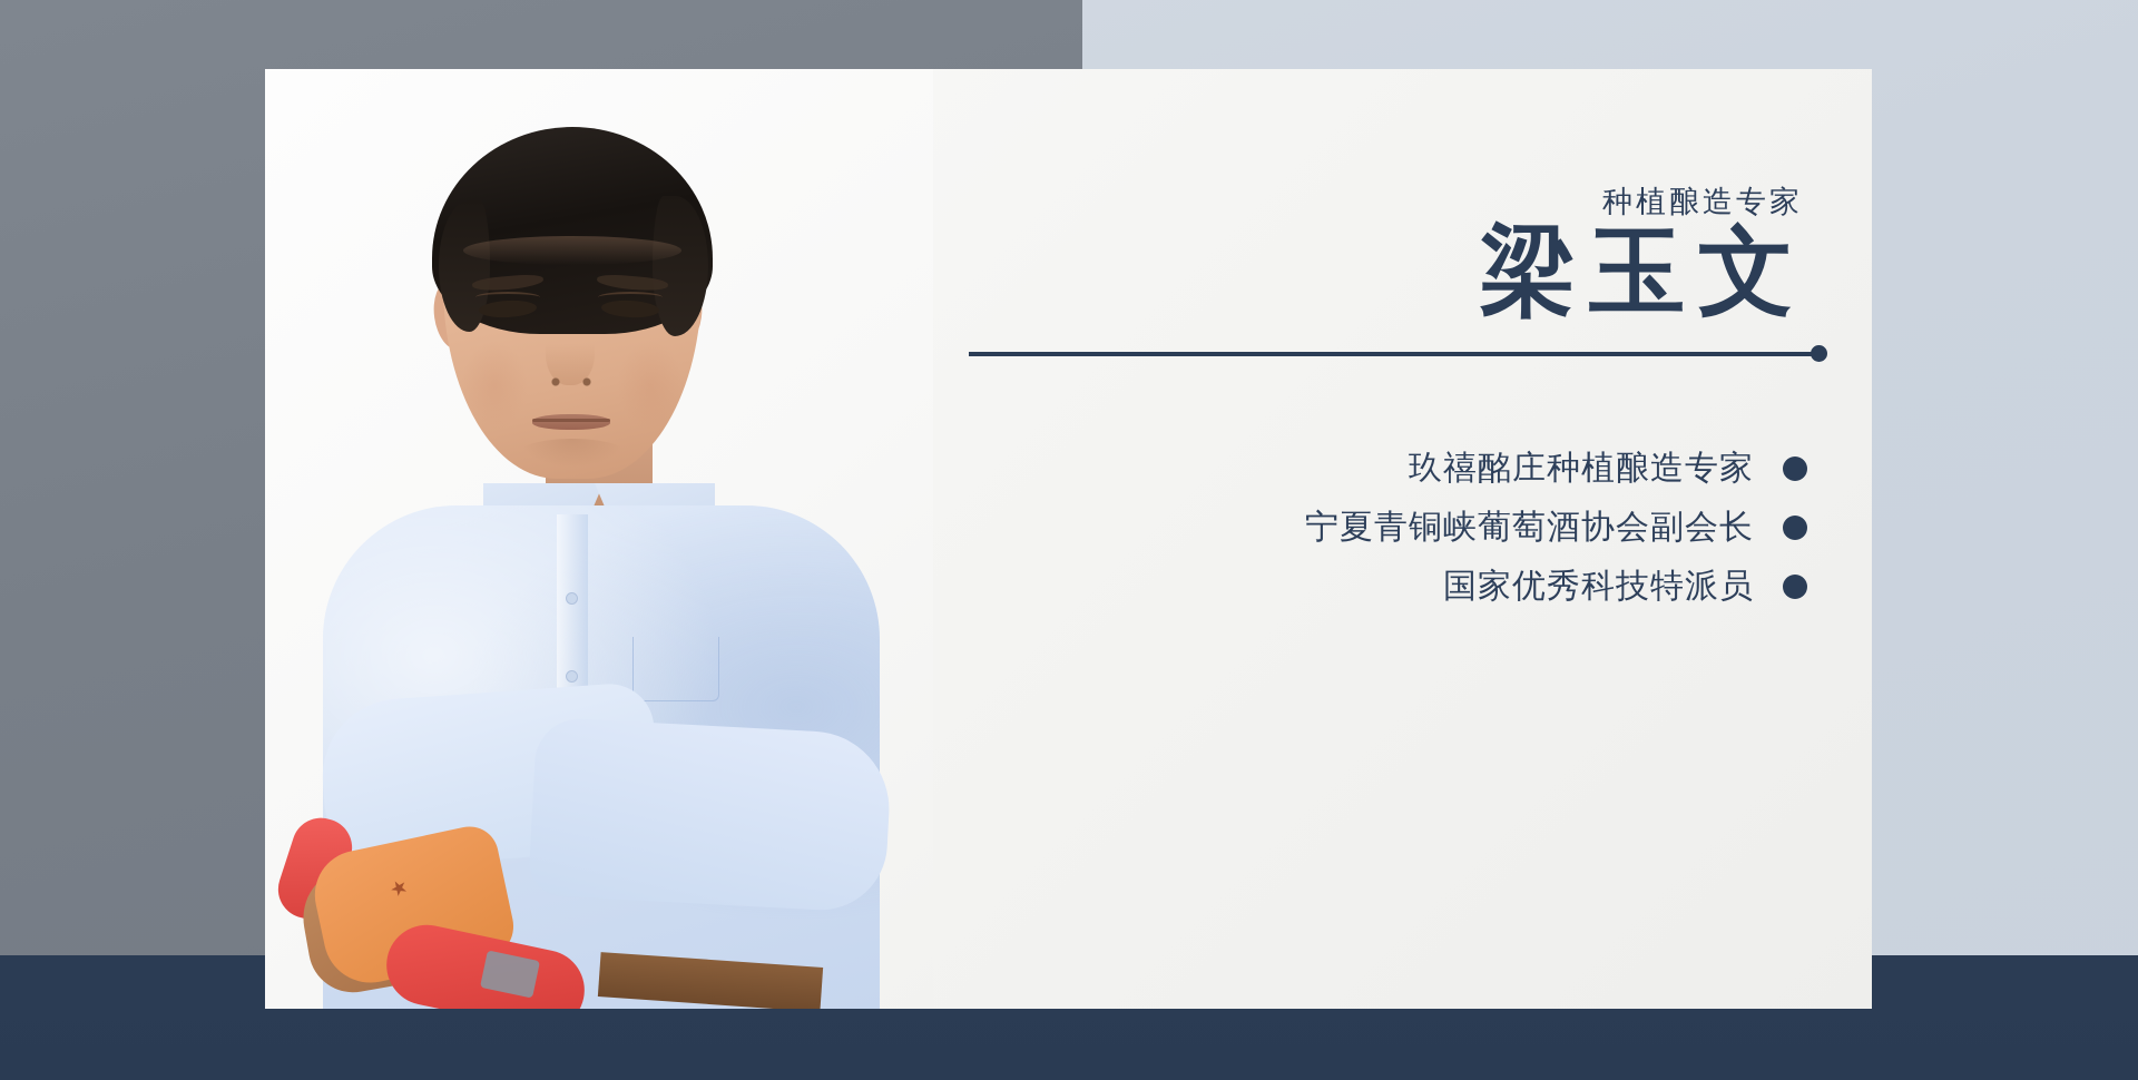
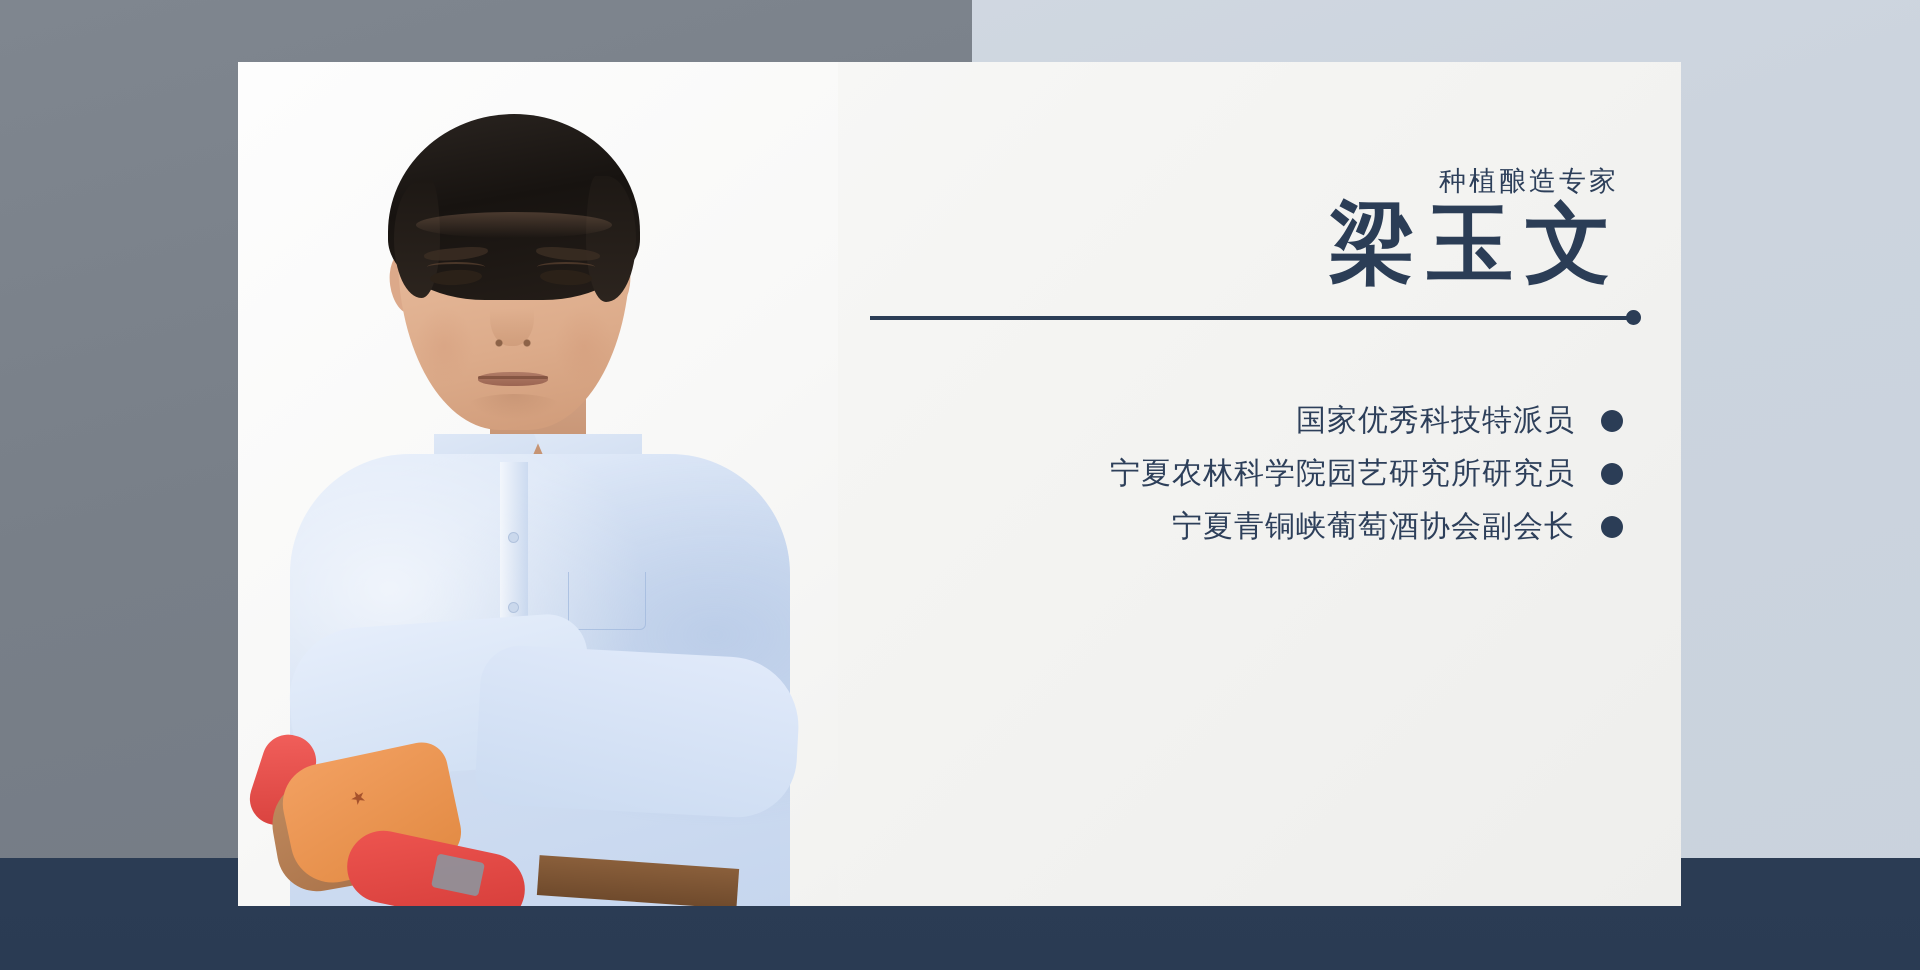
  种植酿造专家
  梁玉文
- 玖禧酩庄种植酿造专家
- 宁夏青铜峡葡萄酒协会副会长
+ 国家优秀科技特派员
+ 宁夏农林科学院园艺研究所研究员
- 国家优秀科技特派员
+ 宁夏青铜峡葡萄酒协会副会长
